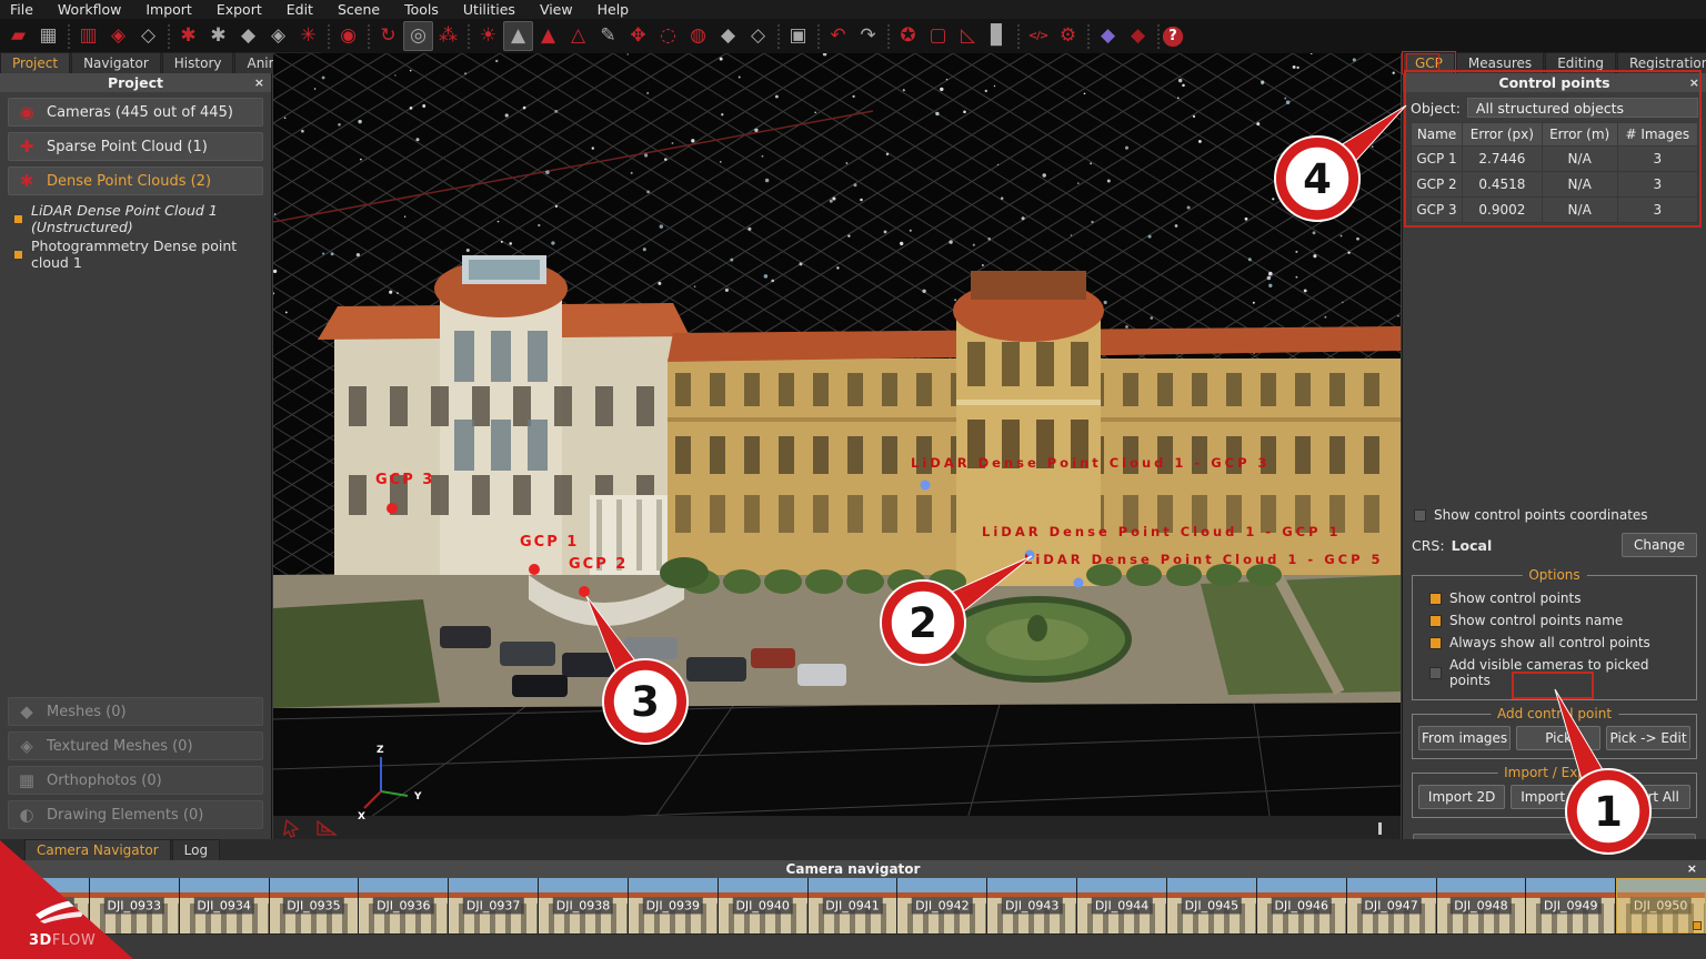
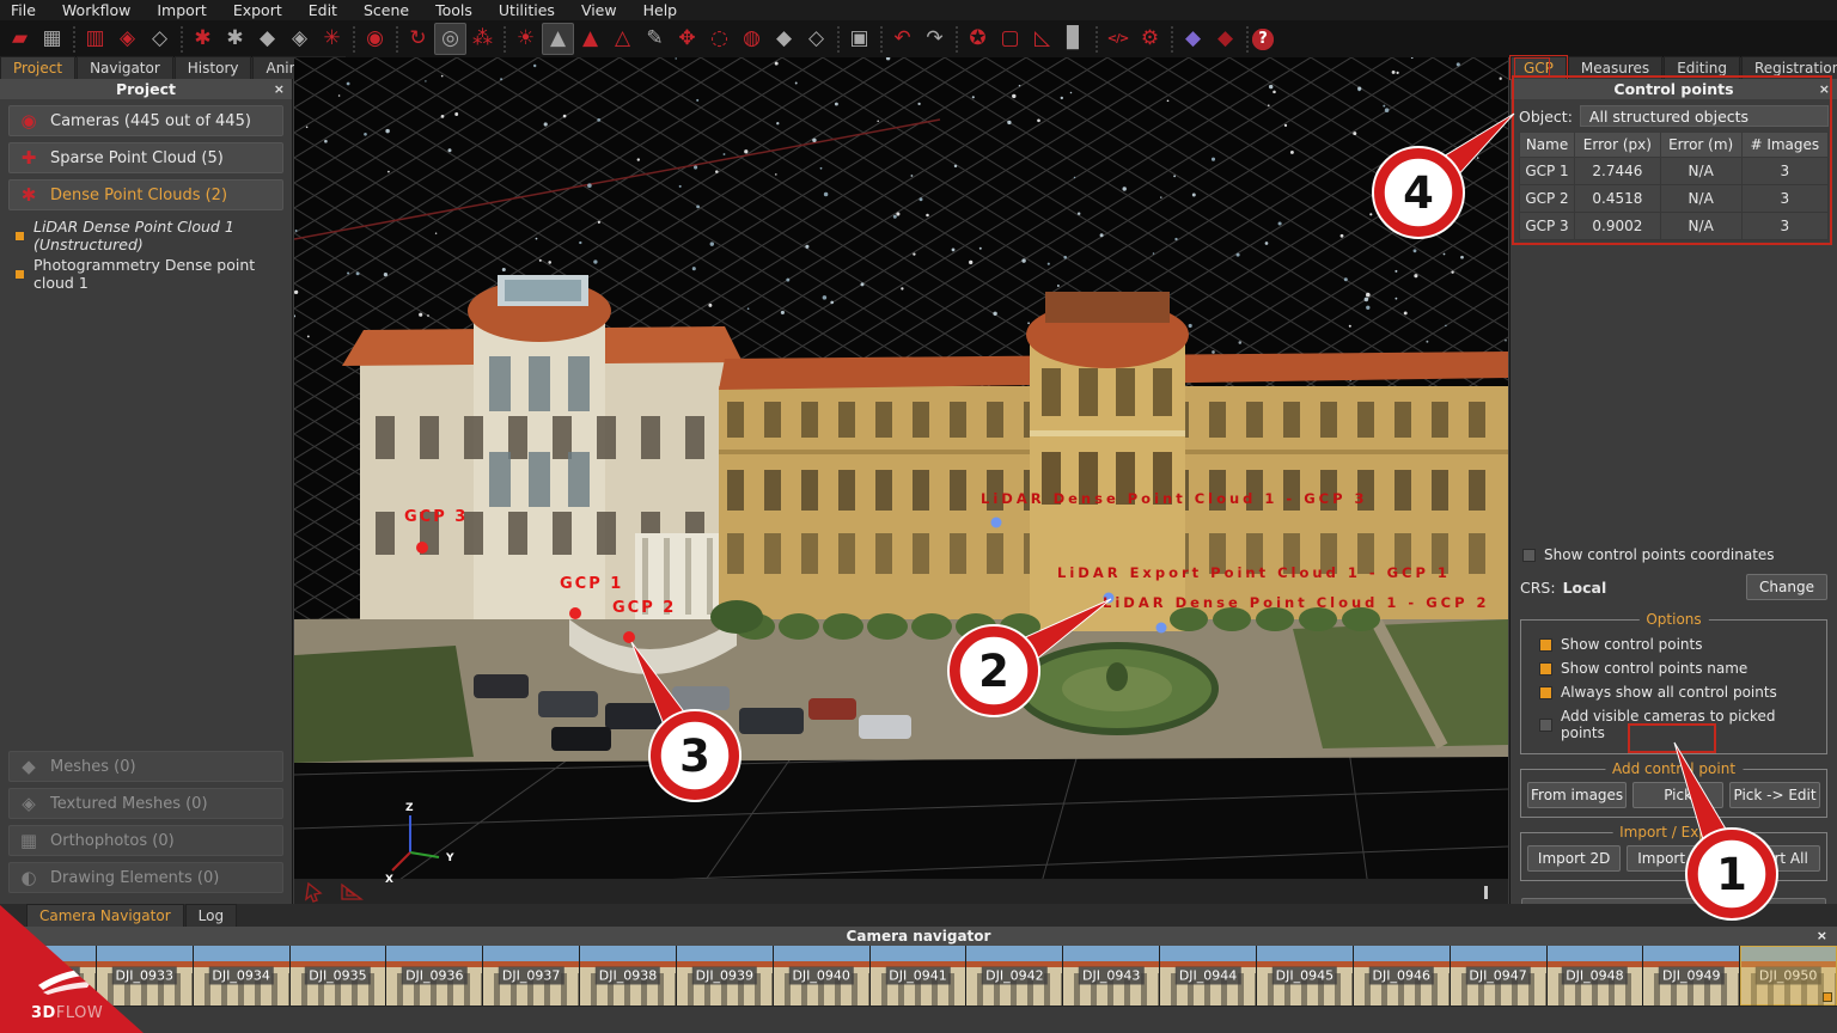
  File
  Workflow
  Import
  Export
  Edit
  Scene
  Tools
  Utilities
  View
  Help
  ▰
  ▦
  ▥
  ◈
  ◇
  ✱
  ✱
  ◆
  ◈
  ✳
  ◉
  ↻
  ◎
  ⁂
  ☀
  ▲
  ▲
  △
  ✎
  ✥
  ◌
  ◍
  ◆
  ◇
  ▣
  ↶
  ↷
  ✪
  ▢
  ◺
  ▊
  </>
  ⚙
  ◆
  ◆
  ?
  Project
  Navigator
  History
  Project
  ×
  ◉
  Cameras (445 out of 445)
  ✚
- Sparse Point Cloud (1)
+ Sparse Point Cloud (5)
  ✱
  Dense Point Clouds (2)
  LiDAR Dense Point Cloud 1 (Unstructured)
  Photogrammetry Dense point cloud 1
  ◆
  Meshes (0)
  ◈
  Textured Meshes (0)
  ▦
  Orthophotos (0)
  ◐
  Drawing Elements (0)
  Z
  Y
  X
  GCP 3
  GCP 1
  GCP 2
  LiDAR Dense Point Cloud 1 - GCP 3
- LiDAR Dense Point Cloud 1 - GCP 1
+ LiDAR Export Point Cloud 1 - GCP 1
- LiDAR Dense Point Cloud 1 - GCP 5
+ LiDAR Dense Point Cloud 1 - GCP 2
  GCP
  Measures
  Editing
  Registratio
  Control points
  ×
  Object:
  All structured objects
  Name	Error (px)	Error (m)	# Images
  GCP 1	2.7446	N/A	3
  GCP 2	0.4518	N/A	3
  GCP 3	0.9002	N/A	3
  Show control points coordinates
  CRS:
  Local
  Change
  Options
  Show control points
  Show control points name
  Always show all control points
  Add visible cameras to picked points
  Add contrl point
  From images
  Pick
  Pick -> Edit
  Import 2D
  Import
  Camera Navigator
  Log
  Camera navigator
  ×
  DJI_0933
  DJI_0934
  DJI_0935
  DJI_0936
  DJI_0937
  DJI_0938
  DJI_0939
  DJI_0940
  DJI_0941
  DJI_0942
  DJI_0943
  DJI_0944
  DJI_0945
  DJI_0946
  DJI_0947
  DJI_0948
  DJI_0949
  3DFLOW
  1
  2
  3
  4
